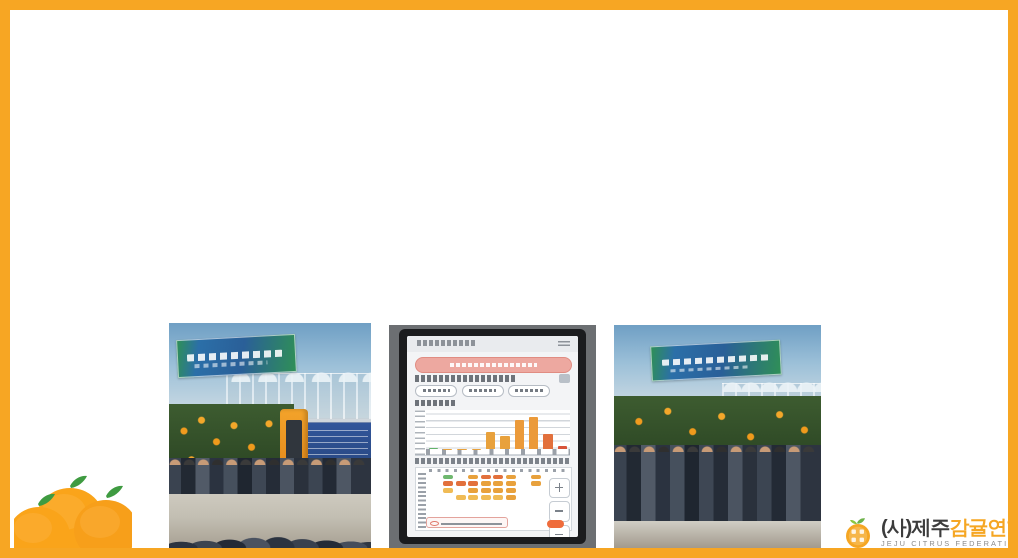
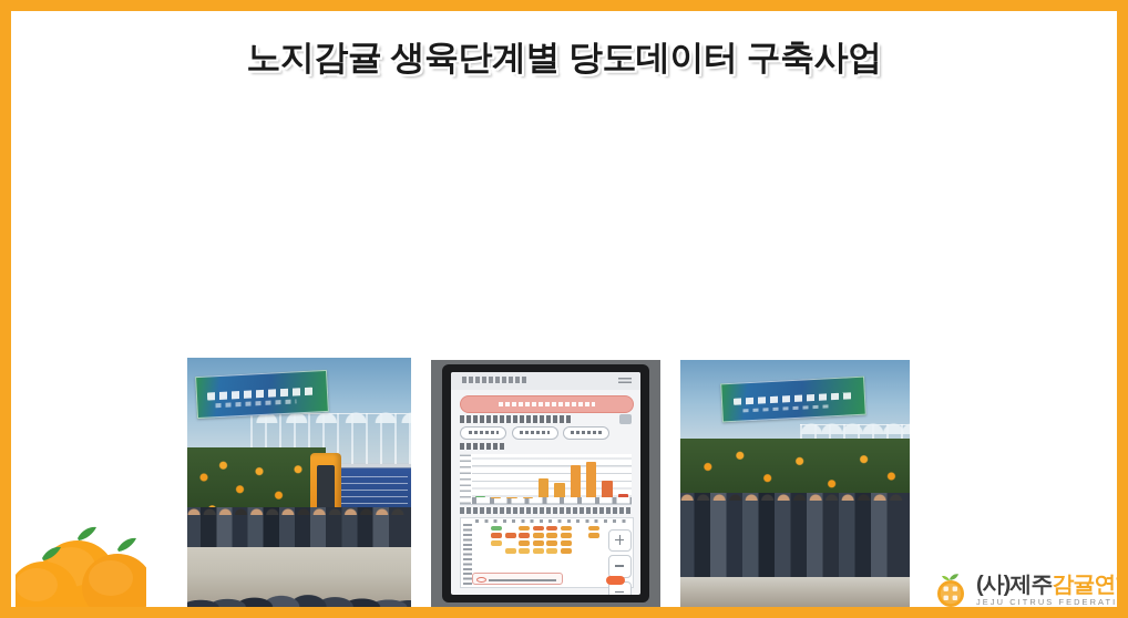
+ 노지감귤 생육단계별 당도데이터 구축사업
  (사)제주감귤연
  JEJU CITRUS FEDERATI
